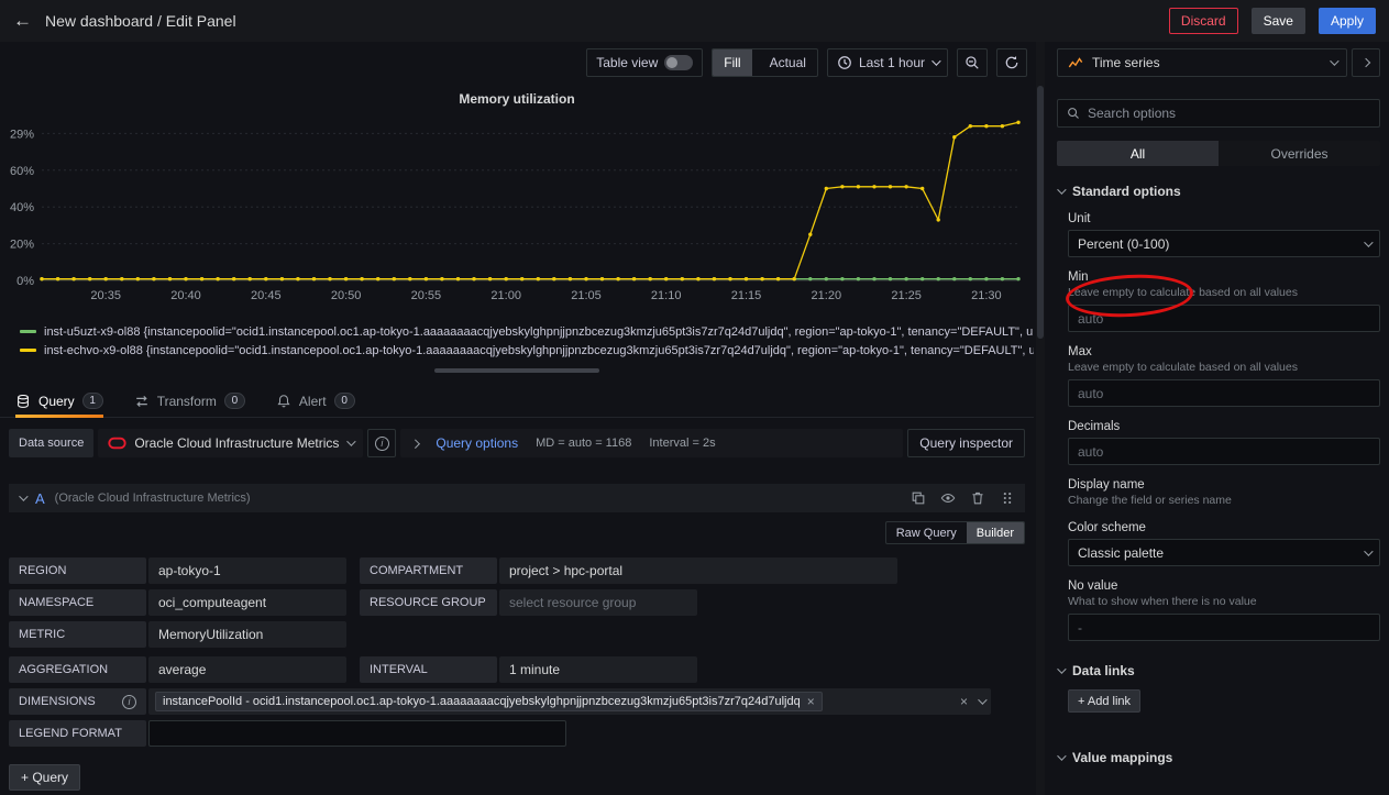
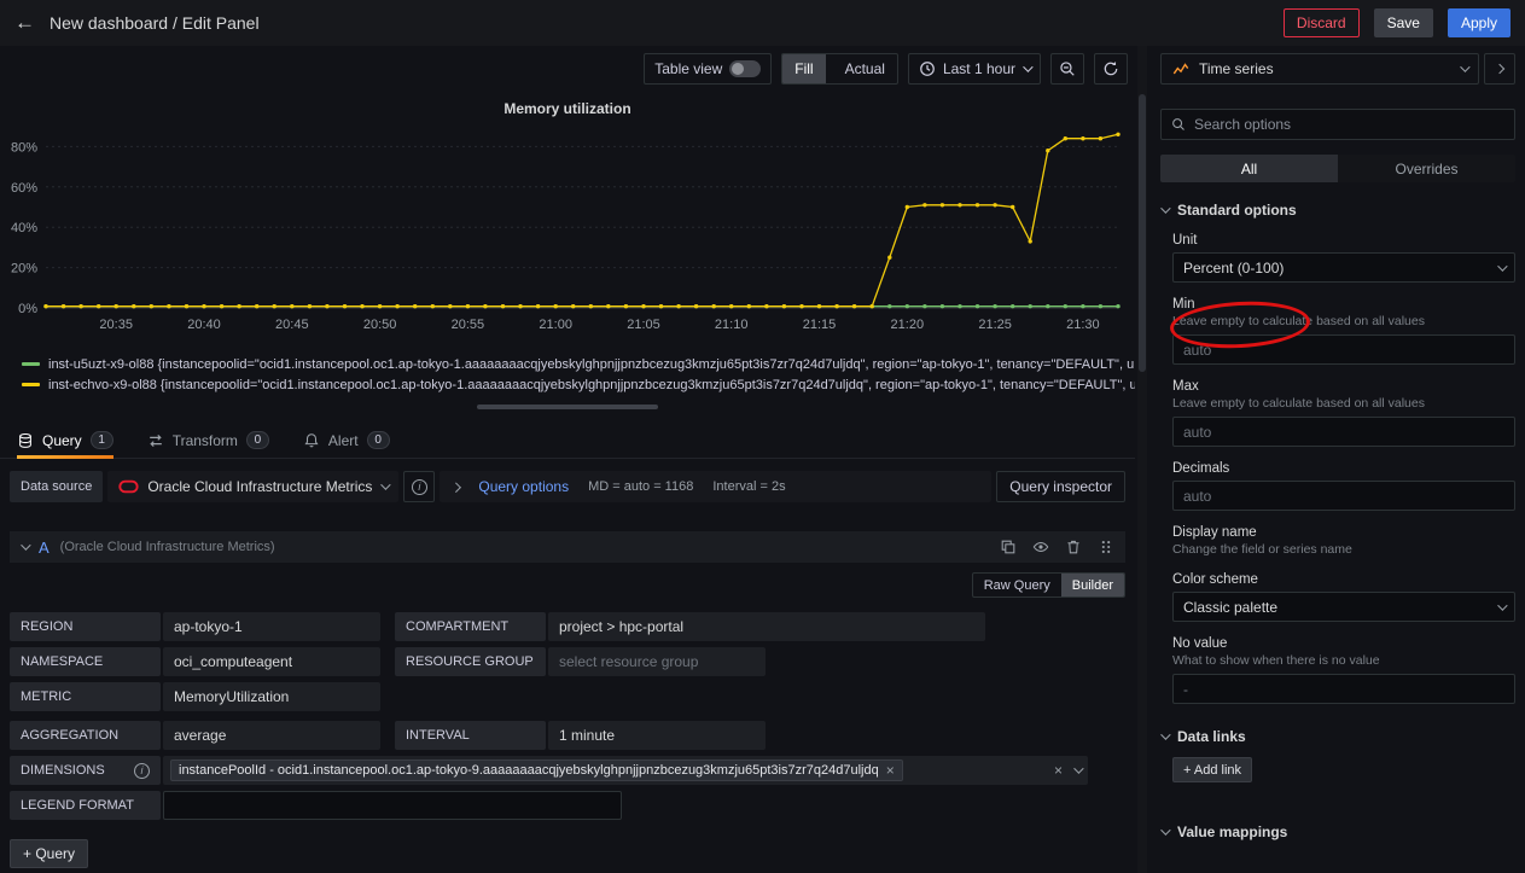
  ←
  New dashboard / Edit Panel
  Discard
  Save
  Apply
  Table view
  Fill
  Actual
  Last 1 hour
  Memory utilization
  0%
  20%
  40%
  60%
- 29%
+ 80%
  20:35
  20:40
  20:45
  20:50
  20:55
  21:00
  21:05
  21:10
  21:15
  21:20
  21:25
  21:30
  inst-u5uzt-x9-ol88 {instancepoolid="ocid1.instancepool.oc1.ap-tokyo-1.aaaaaaaacqjyebskylghpnjjpnzbcezug3kmzju65pt3is7zr7q24d7uljdq", region="ap-tokyo-1", tenancy="DEFAULT", u
  inst-echvo-x9-ol88 {instancepoolid="ocid1.instancepool.oc1.ap-tokyo-1.aaaaaaaacqjyebskylghpnjjpnzbcezug3kmzju65pt3is7zr7q24d7uljdq", region="ap-tokyo-1", tenancy="DEFAULT", u
  Query
  1
  Transform
  0
  Alert
  0
  Data source
  Oracle Cloud Infrastructure Metrics
  i
  Query options
  MD = auto = 1168
  Interval = 2s
  Query inspector
  A
  (Oracle Cloud Infrastructure Metrics)
  Raw Query
  Builder
  REGION
  ap-tokyo-1
  COMPARTMENT
  project > hpc-portal
  NAMESPACE
  oci_computeagent
  RESOURCE GROUP
  select resource group
  METRIC
  MemoryUtilization
  AGGREGATION
  average
  INTERVAL
  1 minute
  DIMENSIONS
  i
- instancePoolId - ocid1.instancepool.oc1.ap-tokyo-1.aaaaaaaacqjyebskylghpnjjpnzbcezug3kmzju65pt3is7zr7q24d7uljdq
+ instancePoolId - ocid1.instancepool.oc1.ap-tokyo-9.aaaaaaaacqjyebskylghpnjjpnzbcezug3kmzju65pt3is7zr7q24d7uljdq
  ×
  ×
  LEGEND FORMAT
  + Query
  Time series
  Search options
  All
  Overrides
  Standard options
  Unit
  Percent (0-100)
  Min
  Leave empty to calculate based on all values
  auto
  Max
  Leave empty to calculate based on all values
  auto
  Decimals
  auto
  Display name
  Change the field or series name
  Color scheme
  Classic palette
  No value
  What to show when there is no value
  -
  Data links
  + Add link
  Value mappings
